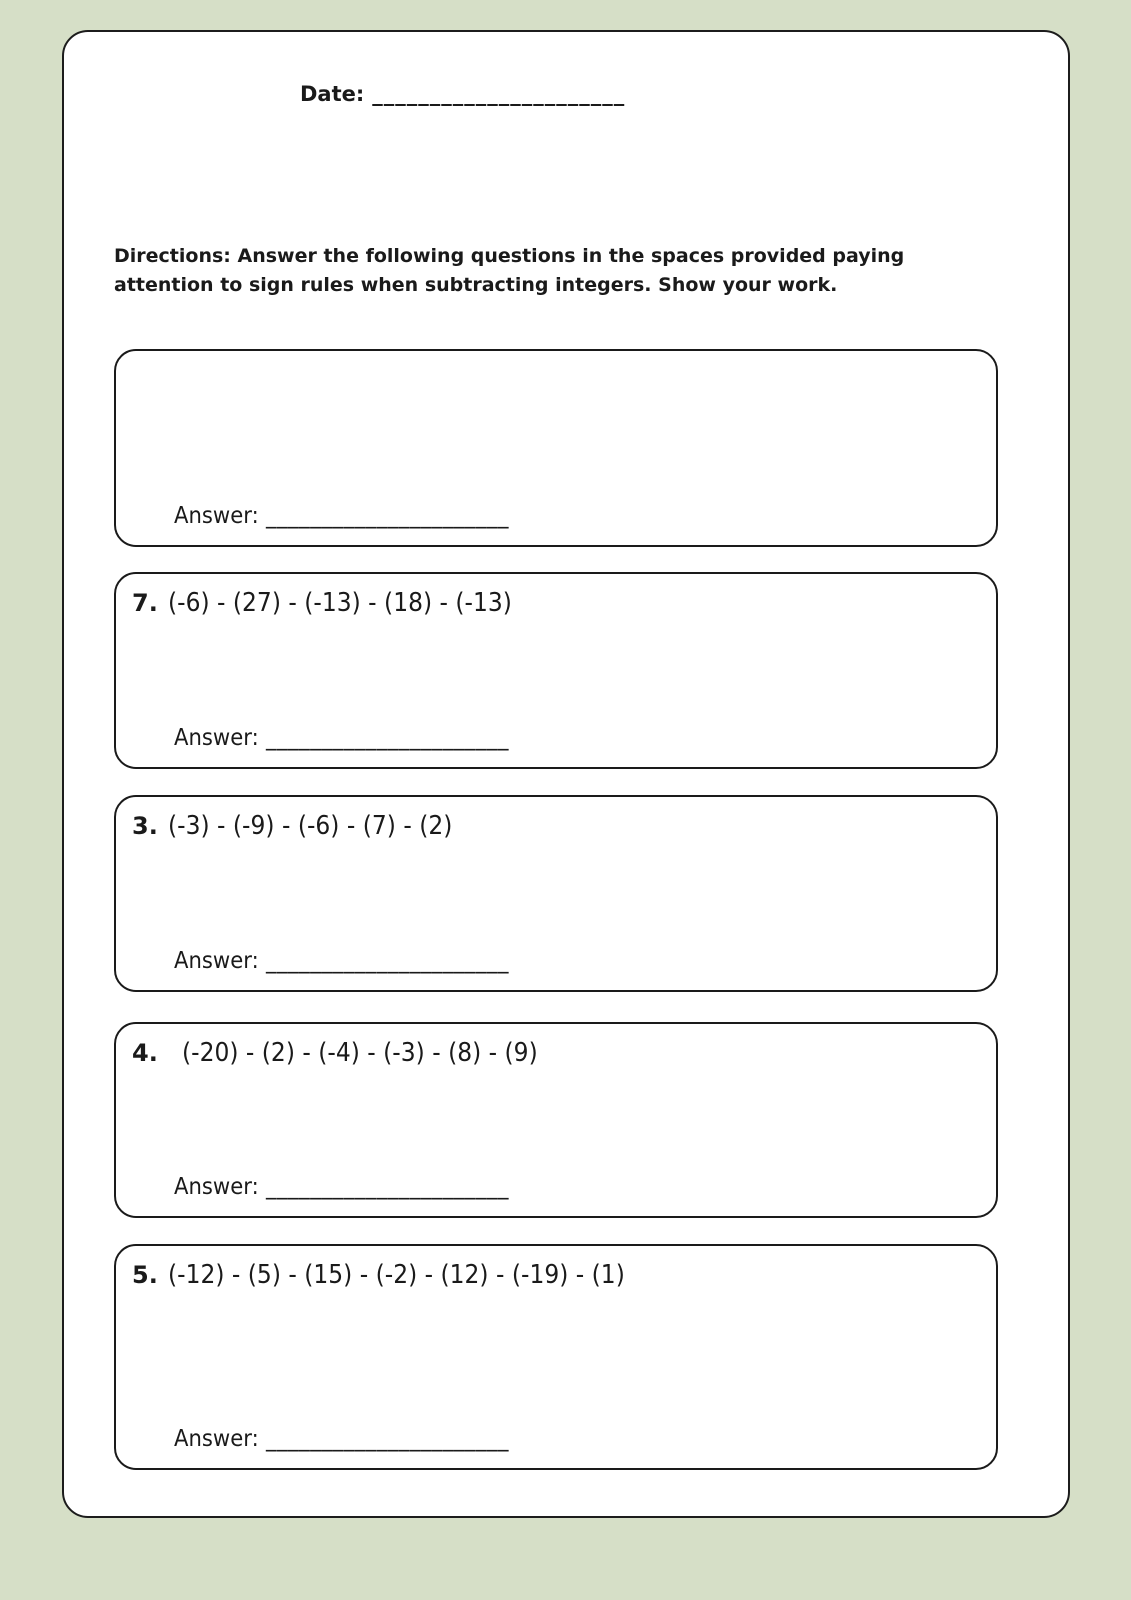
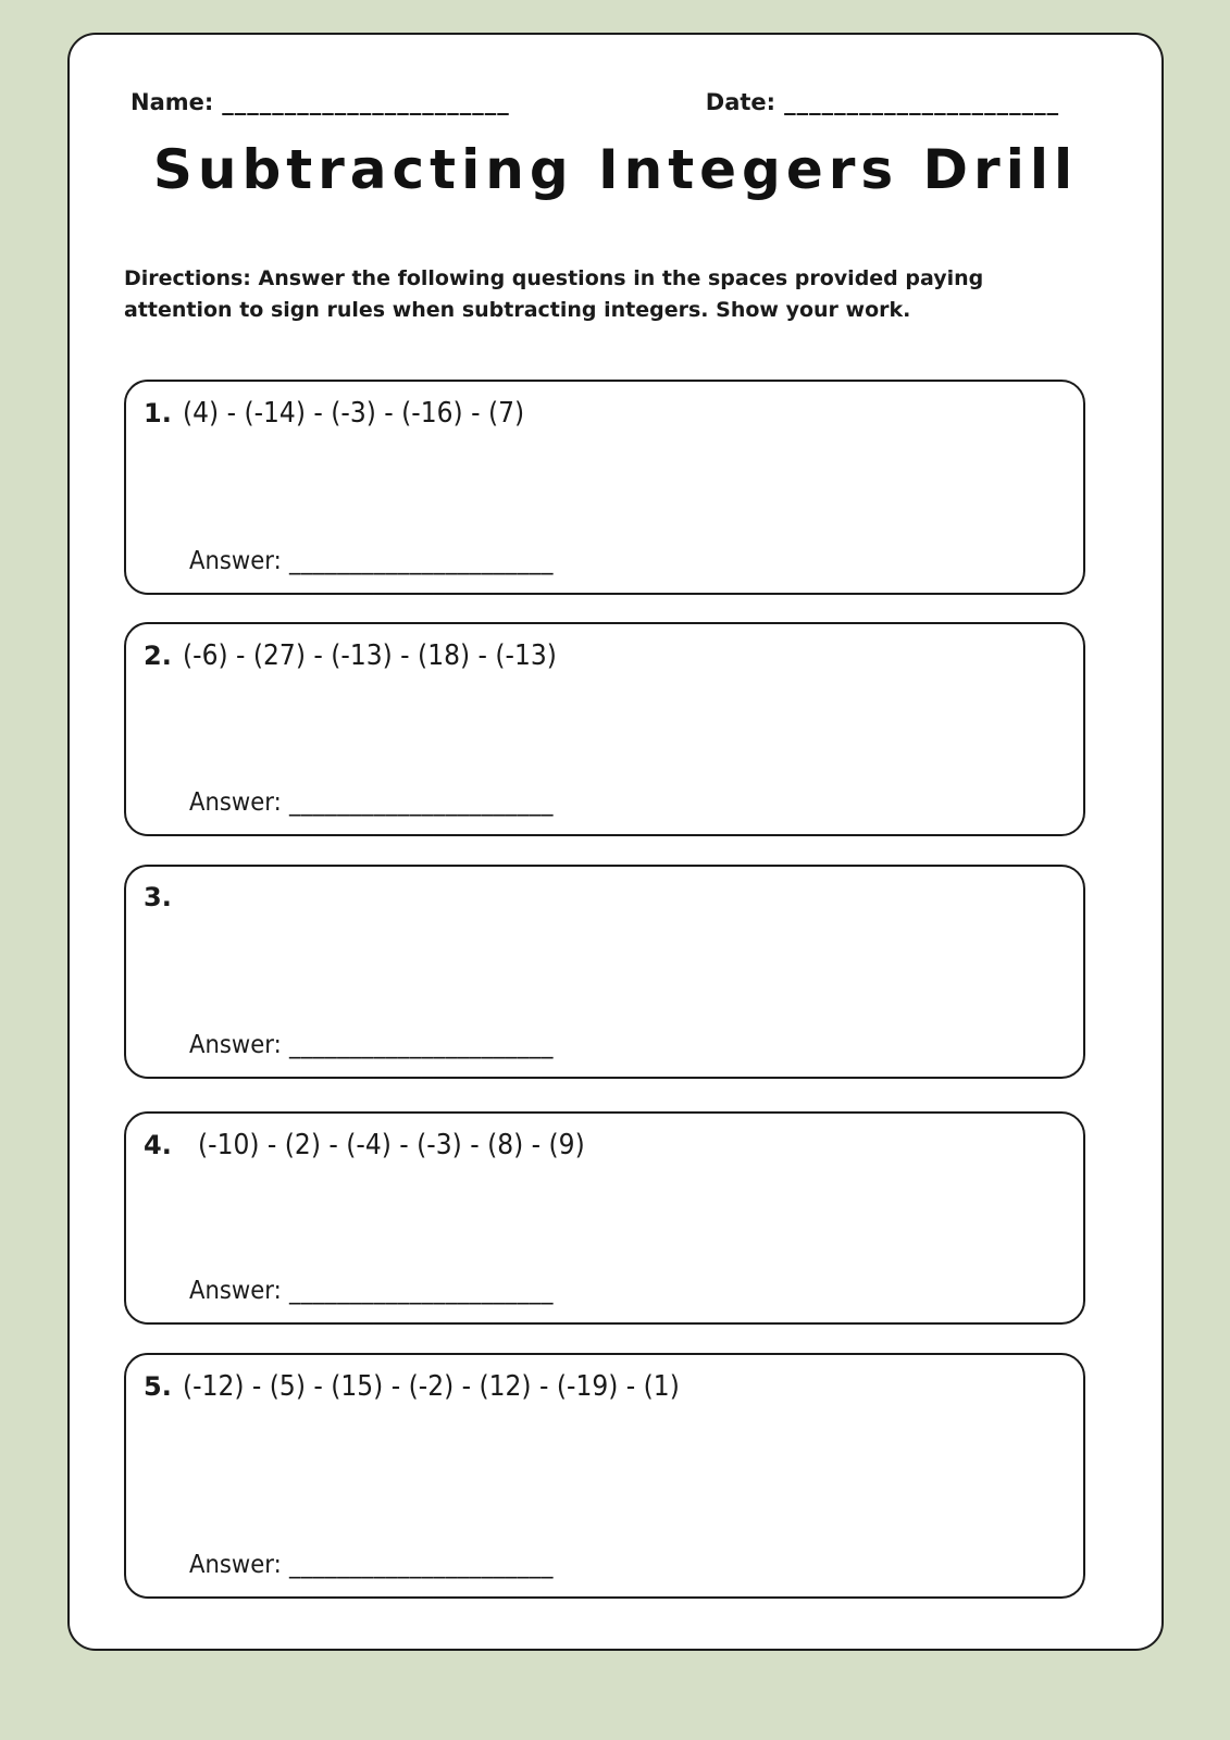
+ Name:
+ _______________________
  Date:
  ______________________
+ Subtracting Integers Drill
  Directions: Answer the following questions in the spaces provided paying attention to sign rules when subtracting integers. Show your work.
+ 1.
+ (4) - (-14) - (-3) - (-16) - (7)
  Answer:
  ______________________
- 7.
+ 2.
  (-6) - (27) - (-13) - (18) - (-13)
  Answer:
  ______________________
  3.
- (-3) - (-9) - (-6) - (7) - (2)
  Answer:
  ______________________
  4.
- (-20) - (2) - (-4) - (-3) - (8) - (9)
+ (-10) - (2) - (-4) - (-3) - (8) - (9)
  Answer:
  ______________________
  5.
  (-12) - (5) - (15) - (-2) - (12) - (-19) - (1)
  Answer:
  ______________________
